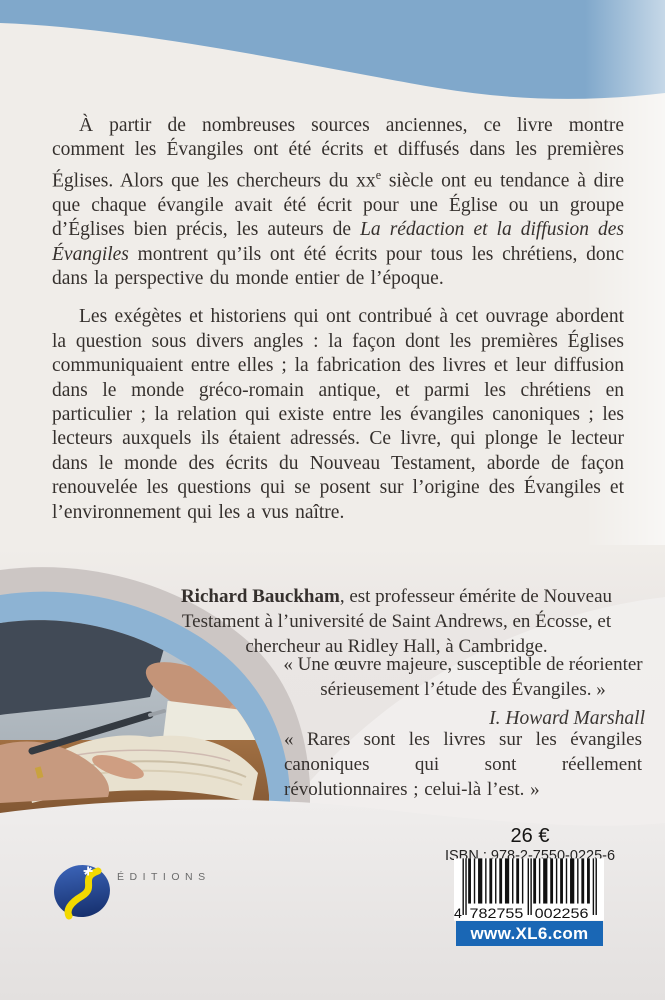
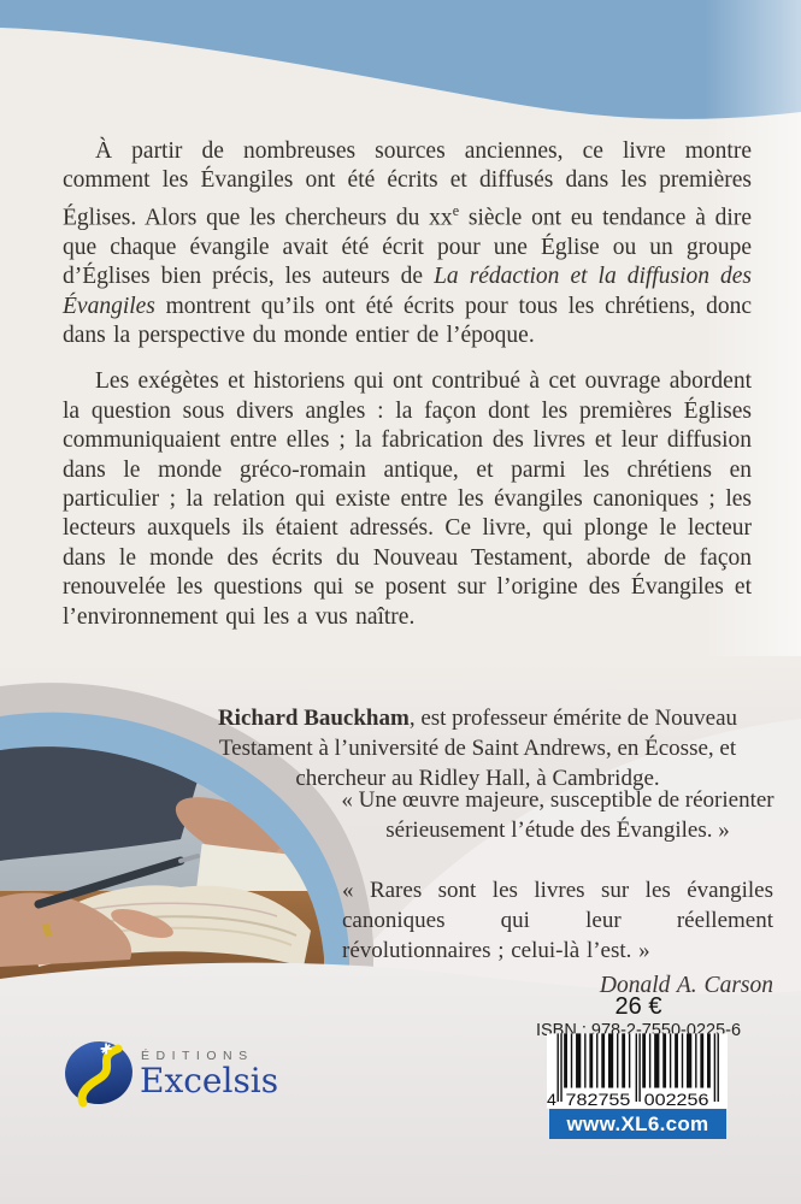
  À partir de nombreuses sources anciennes, ce livre montre comment les Évangiles ont été écrits et diffusés dans les premières Églises. Alors que les chercheurs du xxe siècle ont eu tendance à dire que chaque évangile avait été écrit pour une Église ou un groupe d’Églises bien précis, les auteurs de La rédaction et la diffusion des Évangiles montrent qu’ils ont été écrits pour tous les chrétiens, donc dans la perspective du monde entier de l’époque.
  Les exégètes et historiens qui ont contribué à cet ouvrage abordent la question sous divers angles : la façon dont les premières Églises communiquaient entre elles ; la fabrication des livres et leur diffusion dans le monde gréco-romain antique, et parmi les chrétiens en particulier ; la relation qui existe entre les évangiles canoniques ; les lecteurs auxquels ils étaient adressés. Ce livre, qui plonge le lecteur dans le monde des écrits du Nouveau Testament, aborde de façon renouvelée les questions qui se posent sur l’origine des Évangiles et l’environnement qui les a vus naître.
  Richard Bauckham, est professeur émérite de Nouveau Testament à l’université de Saint Andrews, en Écosse, et chercheur au Ridley Hall, à Cambridge.
  « Une œuvre majeure, susceptible de réorienter sérieusement l’étude des Évangiles. »
- I. Howard Marshall
- « Rares sont les livres sur les évangiles canoniques qui sont réellement révolutionnaires ; celui-là l’est. »
+ « Rares sont les livres sur les évangiles canoniques qui leur réellement révolutionnaires ; celui-là l’est. »
+ Donald A. Carson
  26 €
  ISBN : 978-2-7550-0225-6
  4
  782755
  002256
  www.XL6.com
  ÉDITIONS
+ Excelsis
